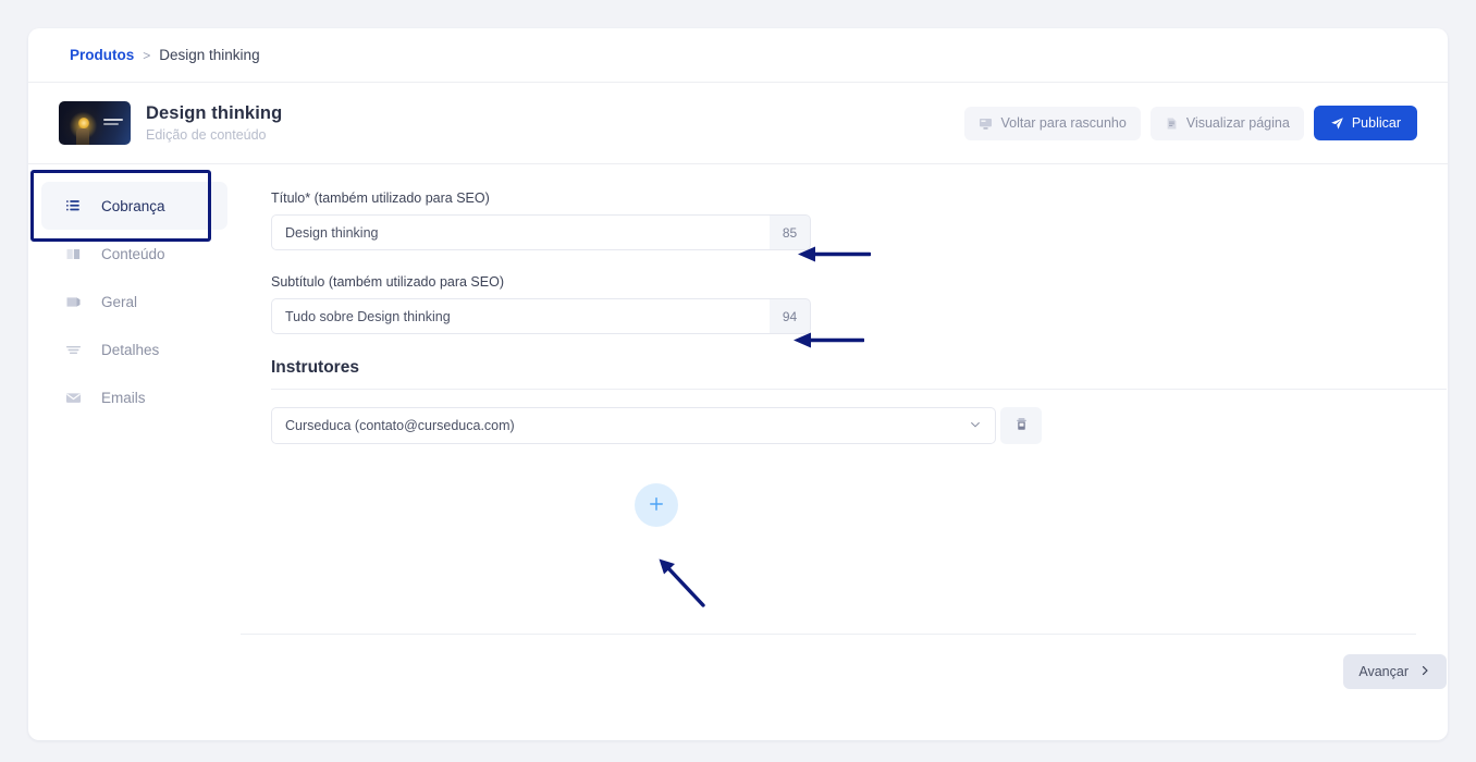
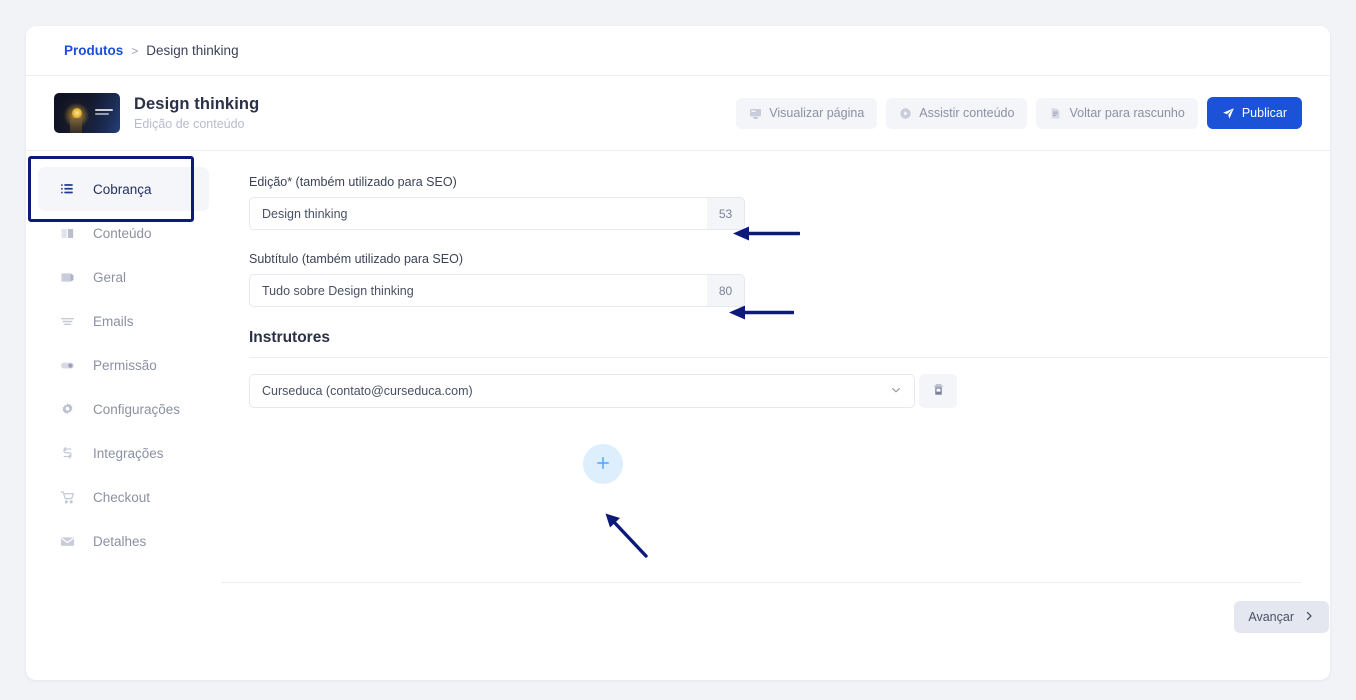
  Produtos
  >
  Design thinking
  Design thinking
  Edição de conteúdo
- Voltar para rascunho
+ Visualizar página
+ Assistir conteúdo
- Visualizar página
+ Voltar para rascunho
  Publicar
  Cobrança
  Conteúdo
  Geral
- Detalhes
+ Emails
+ Permissão
+ Configurações
+ Integrações
+ Checkout
- Emails
+ Detalhes
- Título* (também utilizado para SEO)
+ Edição* (também utilizado para SEO)
  Design thinking
- 85
+ 53
  Subtítulo (também utilizado para SEO)
  Tudo sobre Design thinking
- 94
+ 80
  Instrutores
  Curseduca (contato@curseduca.com)
  Avançar
